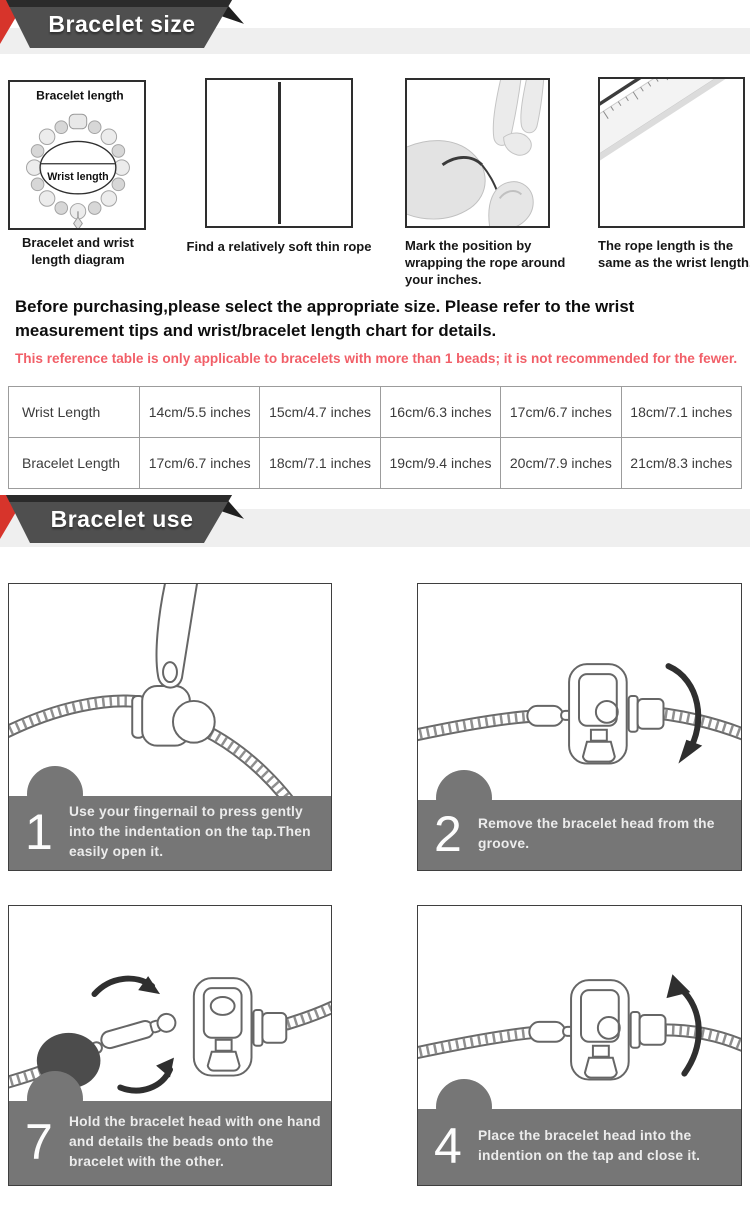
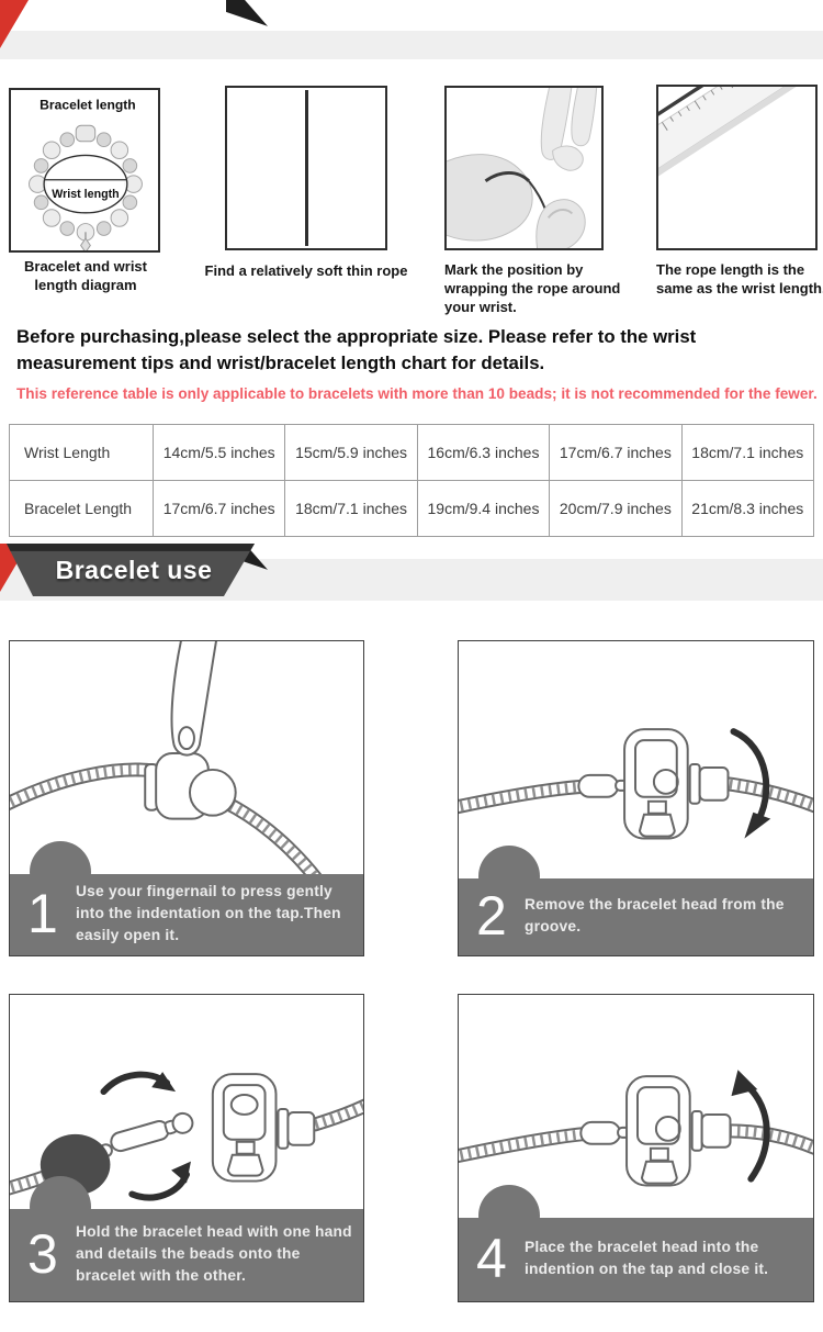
- Bracelet size
  Bracelet length
  Wrist length
  Bracelet and wrist length diagram
  Find a relatively soft thin rope
- Mark the position by wrapping the rope around your inches.
+ Mark the position by wrapping the rope around your wrist.
  The rope length is the same as the wrist length
  Before purchasing,please select the appropriate size. Please refer to the wrist measurement tips and wrist/bracelet length chart for details.
- This reference table is only applicable to bracelets with more than 1 beads; it is not recommended for the fewer.
+ This reference table is only applicable to bracelets with more than 10 beads; it is not recommended for the fewer.
- Wrist Length	14cm/5.5 inches	15cm/4.7 inches	16cm/6.3 inches	17cm/6.7 inches	18cm/7.1 inches
+ Wrist Length	14cm/5.5 inches	15cm/5.9 inches	16cm/6.3 inches	17cm/6.7 inches	18cm/7.1 inches
  Bracelet Length	17cm/6.7 inches	18cm/7.1 inches	19cm/9.4 inches	20cm/7.9 inches	21cm/8.3 inches
  Bracelet use
  1
  Use your fingernail to press gently into the indentation on the tap.Then easily open it.
  2
  Remove the bracelet head from the groove.
- 7
+ 3
  Hold the bracelet head with one hand and details the beads onto the bracelet with the other.
  4
  Place the bracelet head into the indention on the tap and close it.
